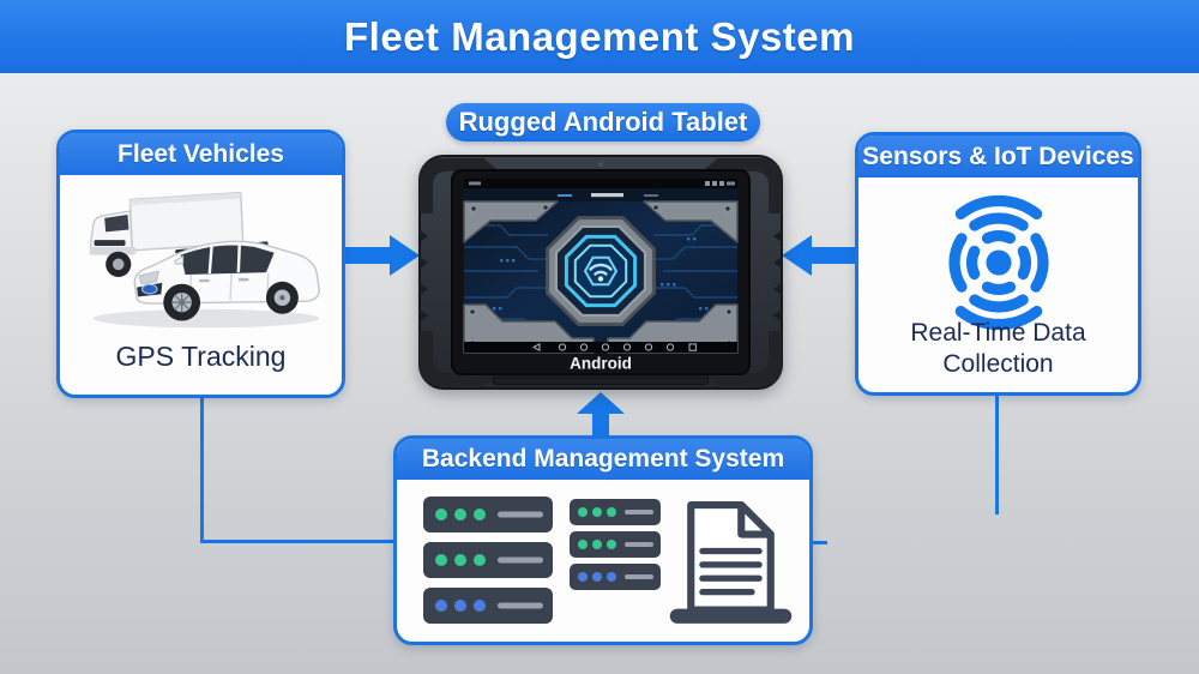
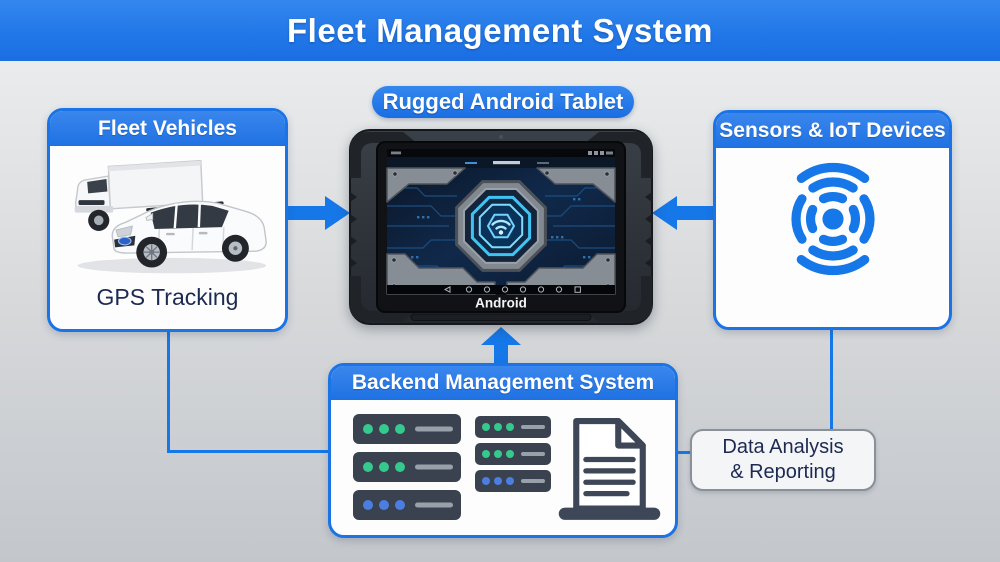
  Fleet Management System
  Fleet Vehicles
  GPS Tracking
  Rugged Android Tablet
  Android
  Sensors & IoT Devices
- Real-Time Data
- Collection
  Backend Management System
+ Data Analysis
+ & Reporting
